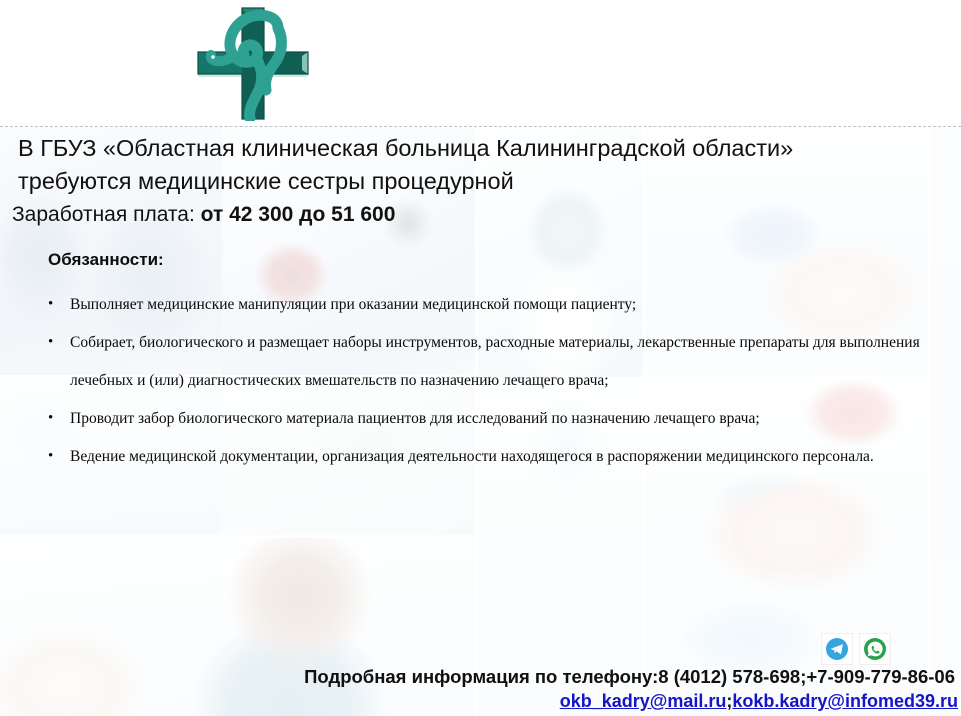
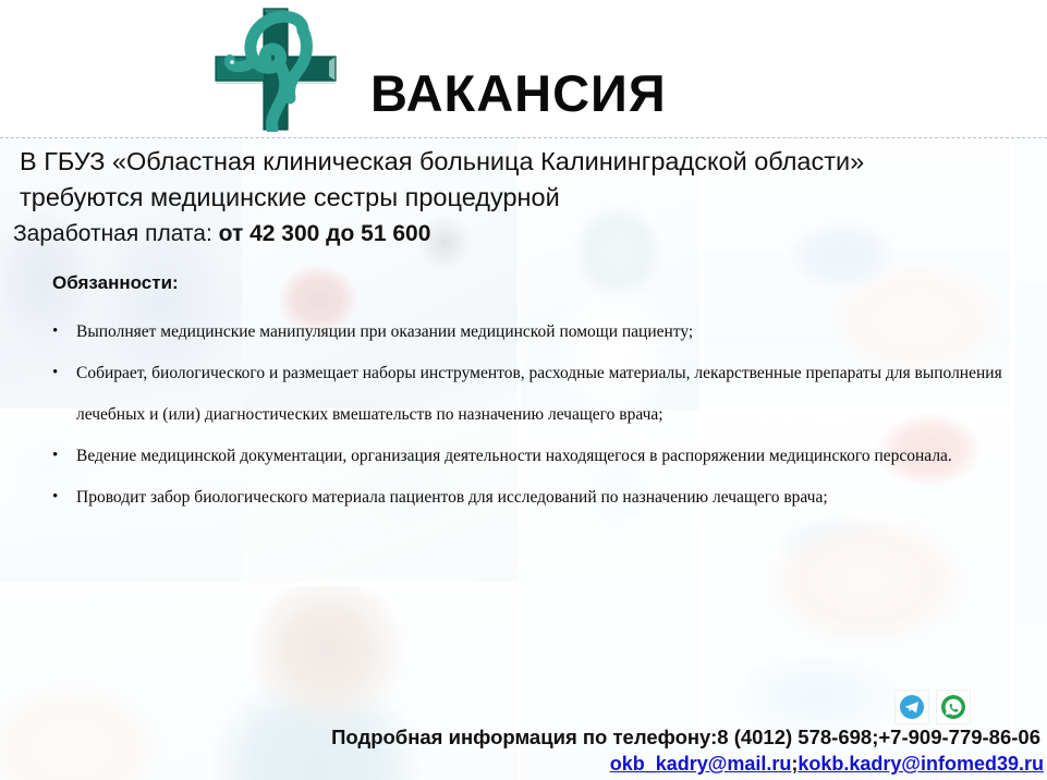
+ ВАКАНСИЯ
  В ГБУЗ «Областная клиническая больница Калининградской области» требуются медицинские сестры процедурной
  Заработная плата: от 42 300 до 51 600
  Обязанности:
  •
  Выполняет медицинские манипуляции при оказании медицинской помощи пациенту;
  •
  Собирает, биологического и размещает наборы инструментов, расходные материалы, лекарственные препараты для выполнения лечебных и (или) диагностических вмешательств по назначению лечащего врача;
  •
- Проводит забор биологического материала пациентов для исследований по назначению лечащего врача;
+ Ведение медицинской документации, организация деятельности находящегося в распоряжении медицинского персонала.
  •
- Ведение медицинской документации, организация деятельности находящегося в распоряжении медицинского персонала.
+ Проводит забор биологического материала пациентов для исследований по назначению лечащего врача;
  Подробная информация по телефону:8 (4012) 578-698;+7-909-779-86-06
  okb_kadry@mail.ru;kokb.kadry@infomed39.ru
